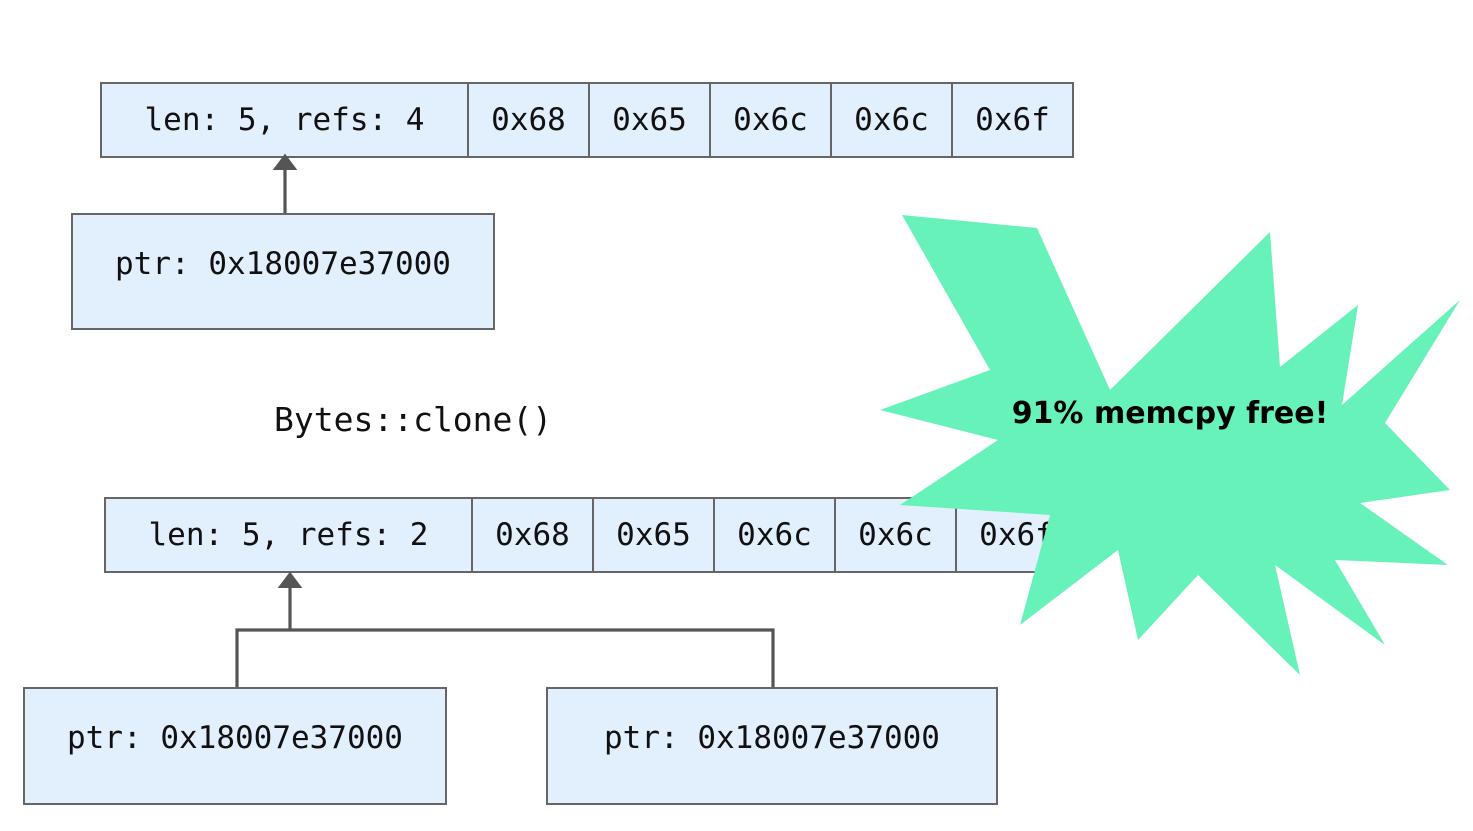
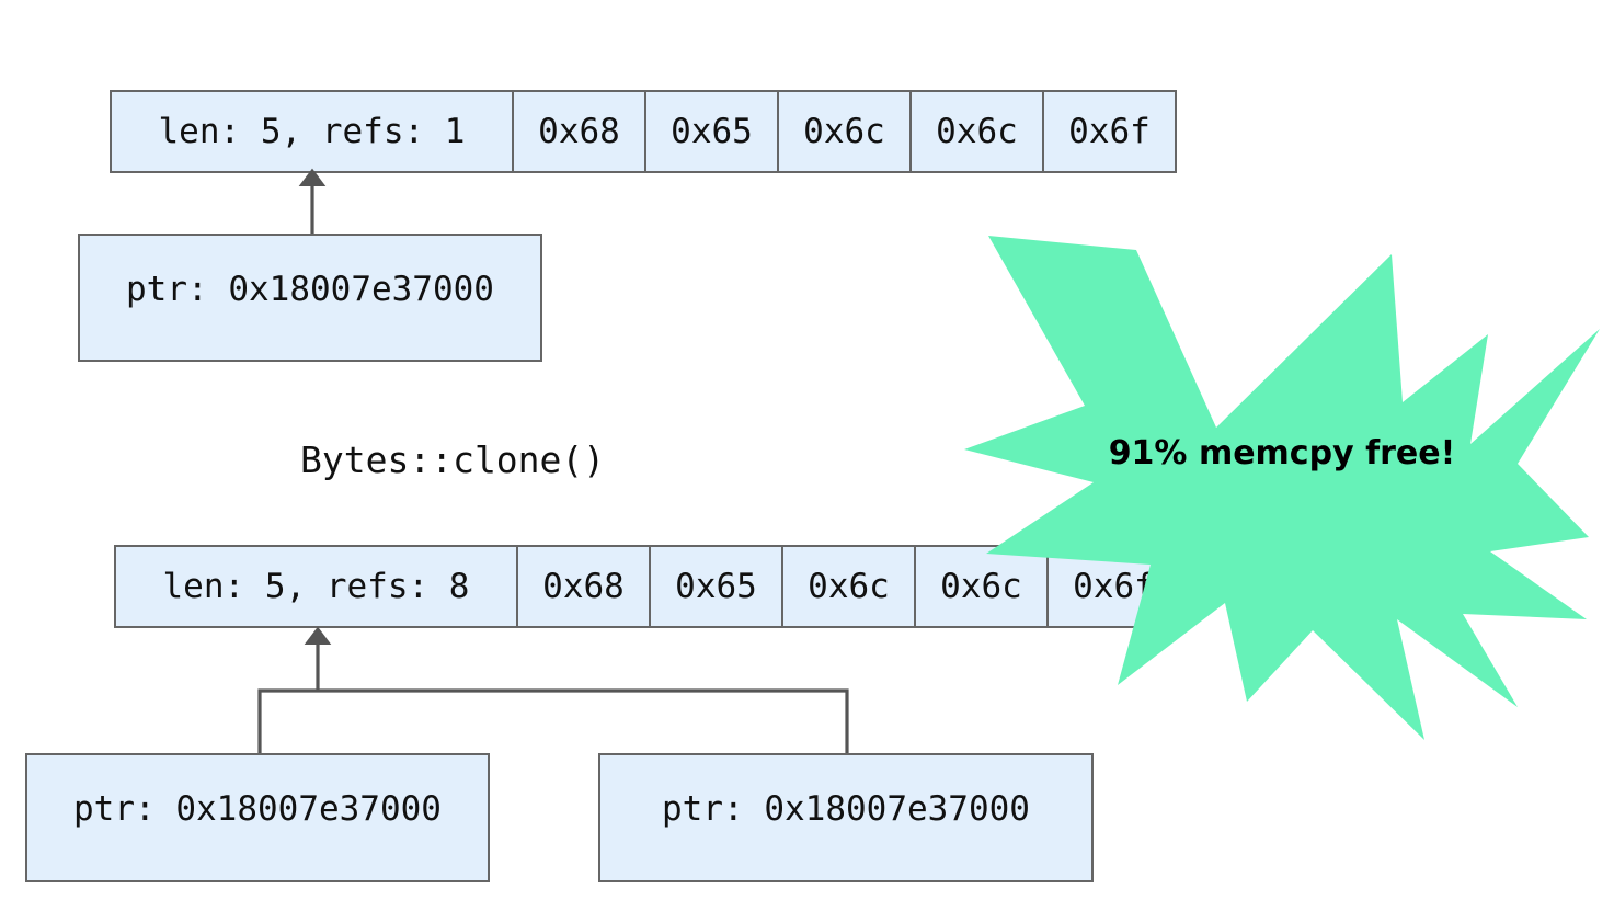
- len: 5, refs: 4
+ len: 5, refs: 1
  0x68
  0x65
  0x6c
  0x6c
  0x6f
  ptr: 0x18007e37000
  Bytes::clone()
- len: 5, refs: 2
+ len: 5, refs: 8
  0x68
  0x65
  0x6c
  0x6c
  0x6f
  ptr: 0x18007e37000
  ptr: 0x18007e37000
  91% memcpy free!
